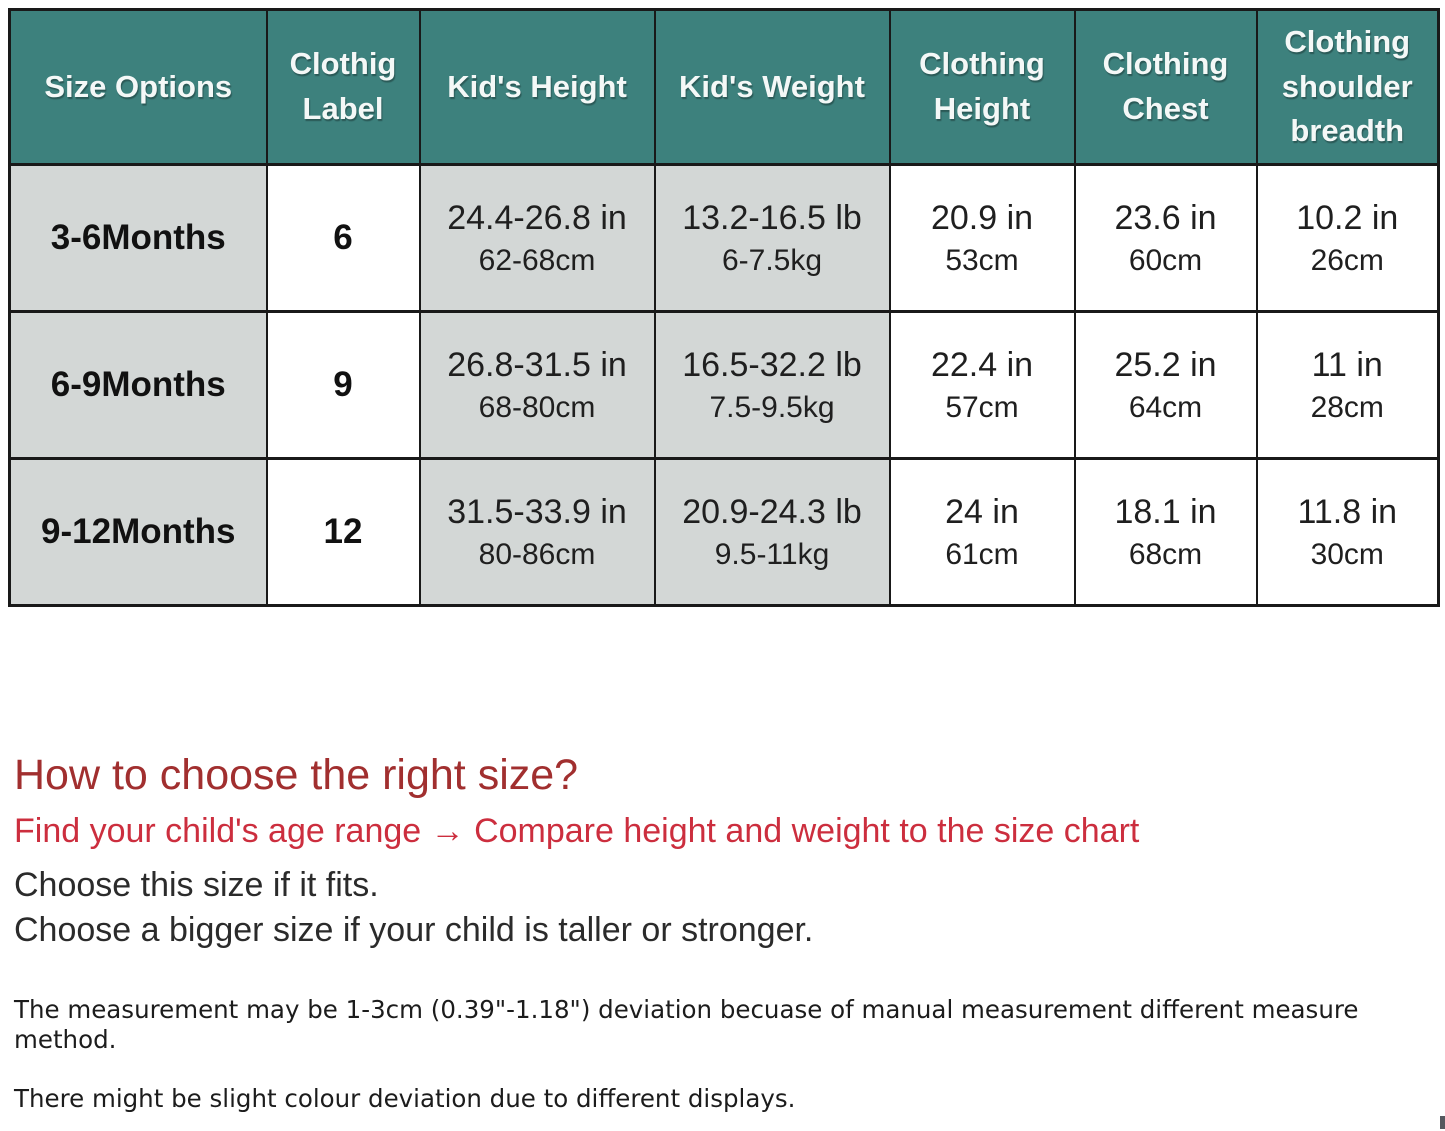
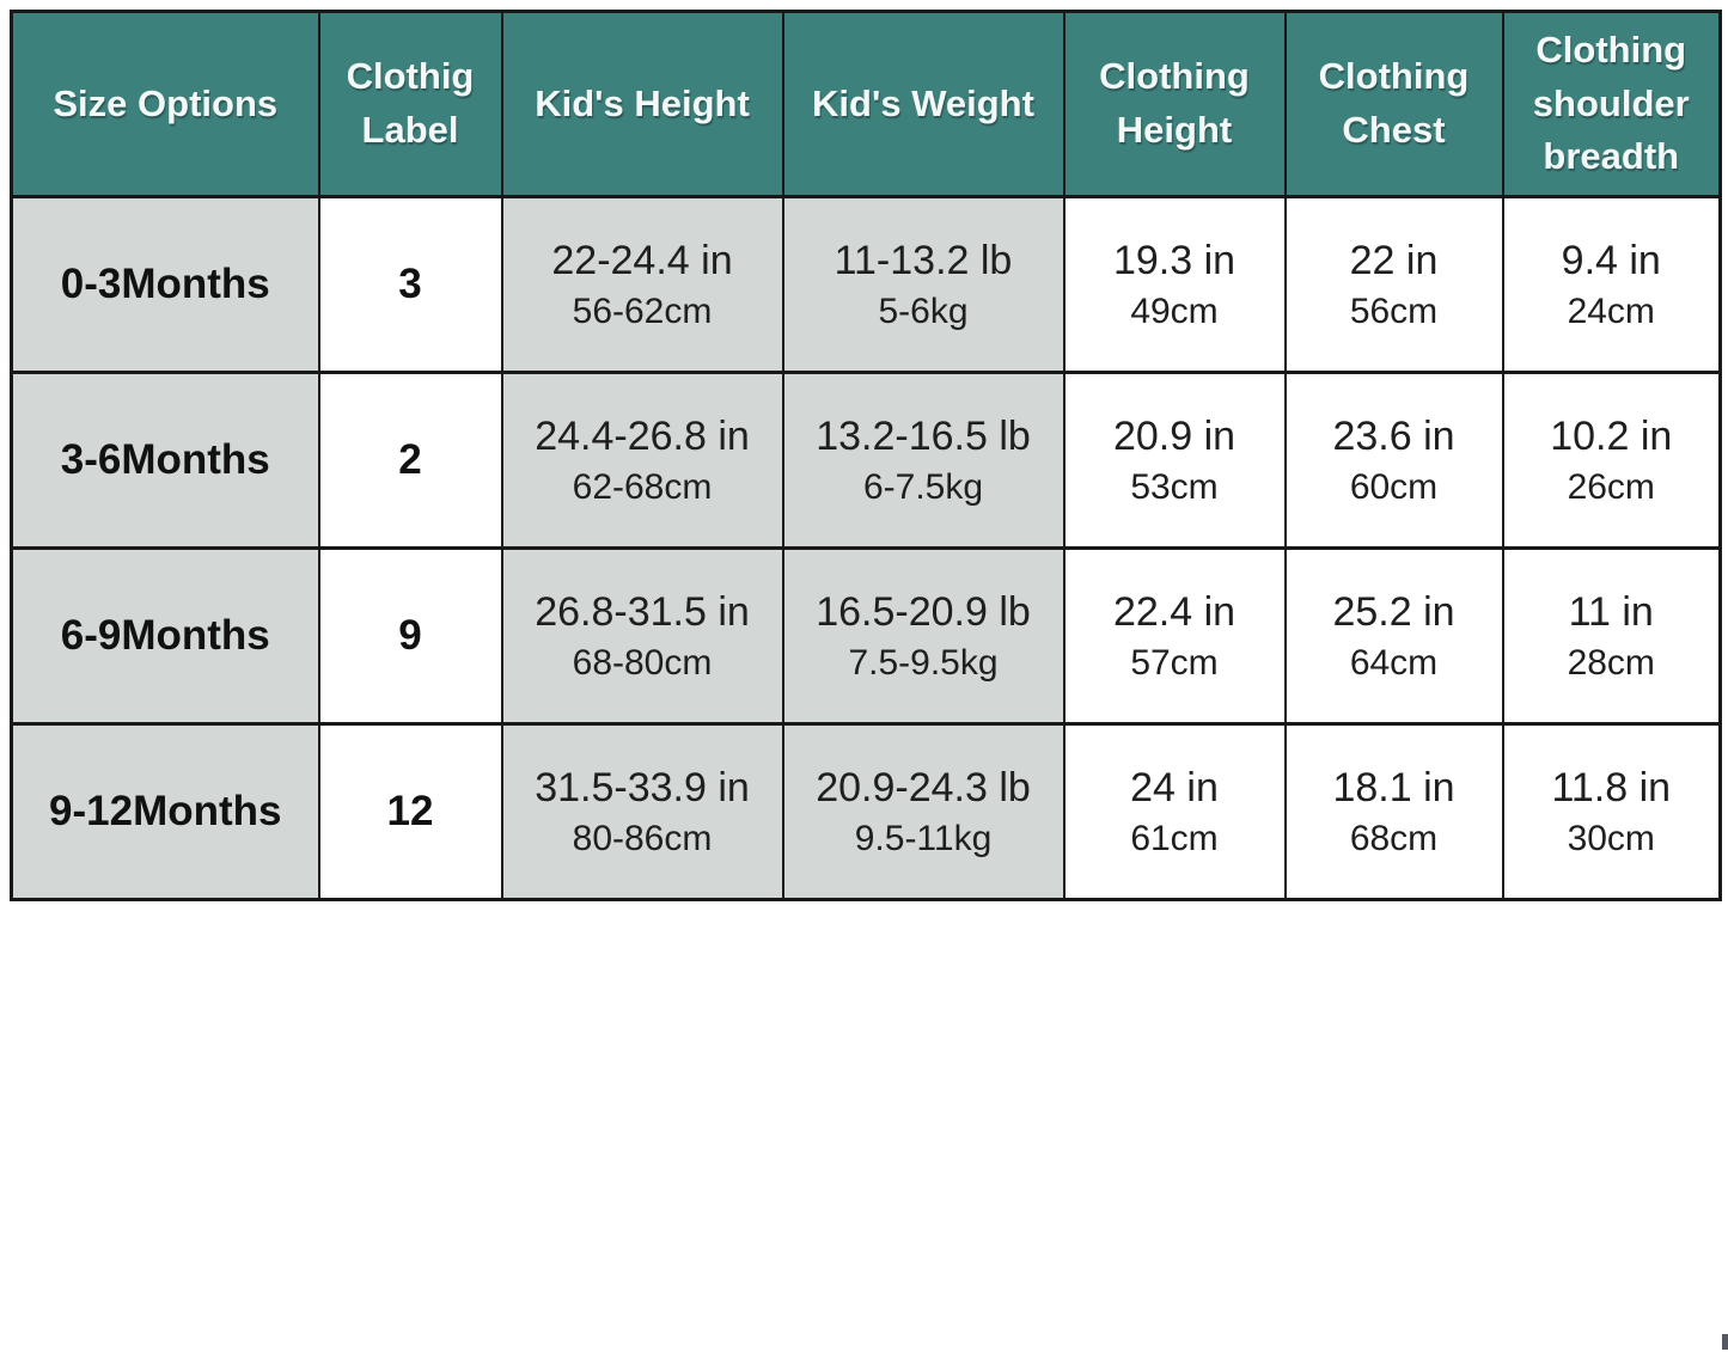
  Size Options	Clothig Label	Kid's Height	Kid's Weight	Clothing Height	Clothing Chest	Clothing shoulder breadth
+ 0-3Months	3	22-24.4 in 56-62cm	11-13.2 lb 5-6kg	19.3 in 49cm	22 in 56cm	9.4 in 24cm
- 3-6Months	6	24.4-26.8 in 62-68cm	13.2-16.5 lb 6-7.5kg	20.9 in 53cm	23.6 in 60cm	10.2 in 26cm
+ 3-6Months	2	24.4-26.8 in 62-68cm	13.2-16.5 lb 6-7.5kg	20.9 in 53cm	23.6 in 60cm	10.2 in 26cm
- 6-9Months	9	26.8-31.5 in 68-80cm	16.5-32.2 lb 7.5-9.5kg	22.4 in 57cm	25.2 in 64cm	11 in 28cm
+ 6-9Months	9	26.8-31.5 in 68-80cm	16.5-20.9 lb 7.5-9.5kg	22.4 in 57cm	25.2 in 64cm	11 in 28cm
  9-12Months	12	31.5-33.9 in 80-86cm	20.9-24.3 lb 9.5-11kg	24 in 61cm	18.1 in 68cm	11.8 in 30cm
- How to choose the right size?
- Find your child's age range → Compare height and weight to the size chart
- Choose this size if it fits.
- Choose a bigger size if your child is taller or stronger.
- The measurement may be 1-3cm (0.39"-1.18") deviation becuase of manual measurement different measure method.
- There might be slight colour deviation due to different displays.
